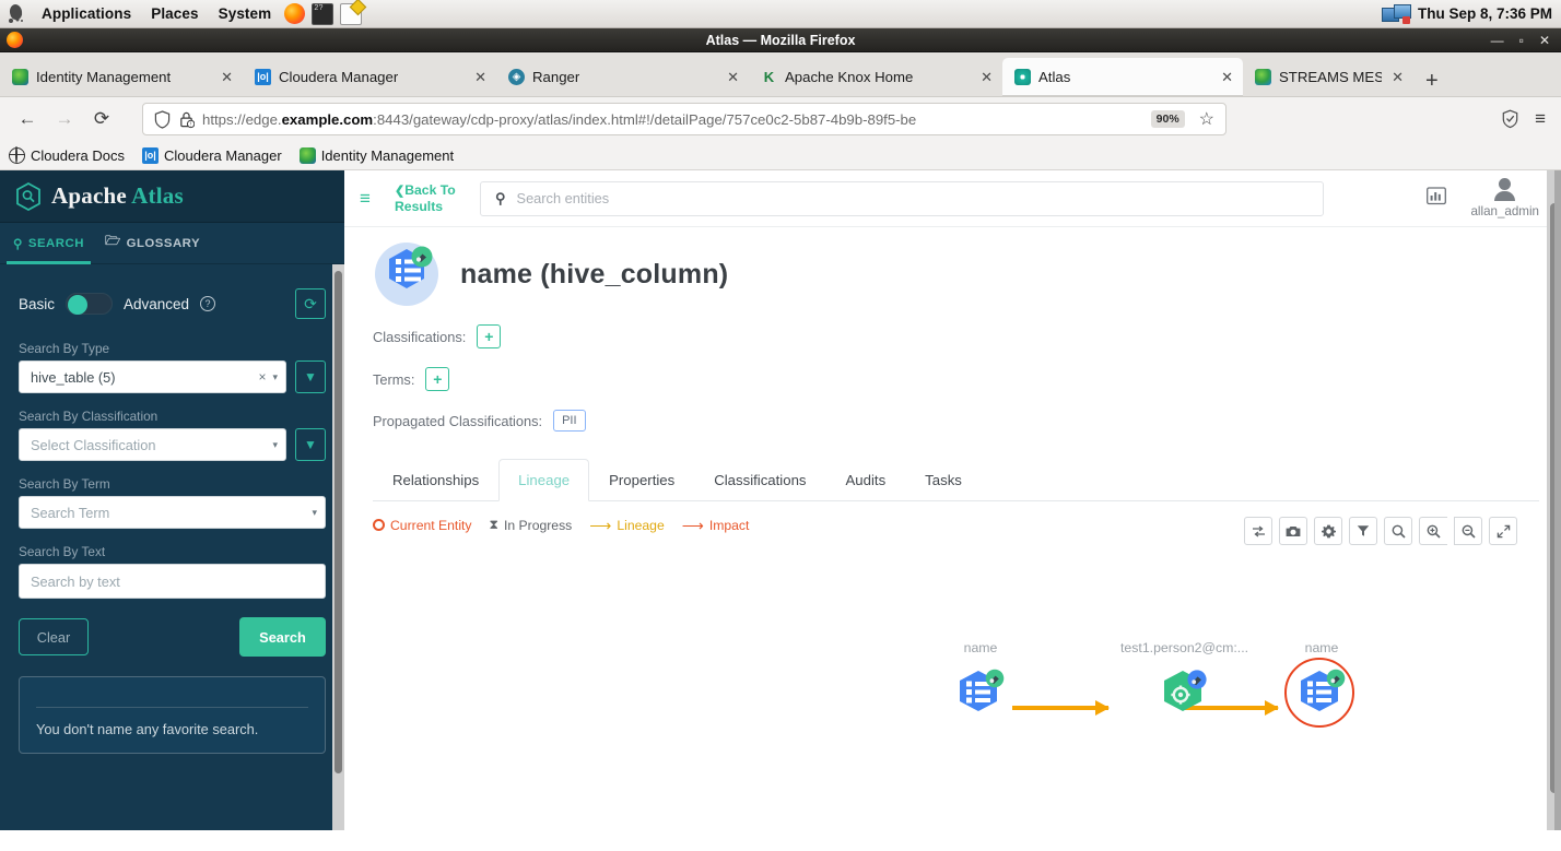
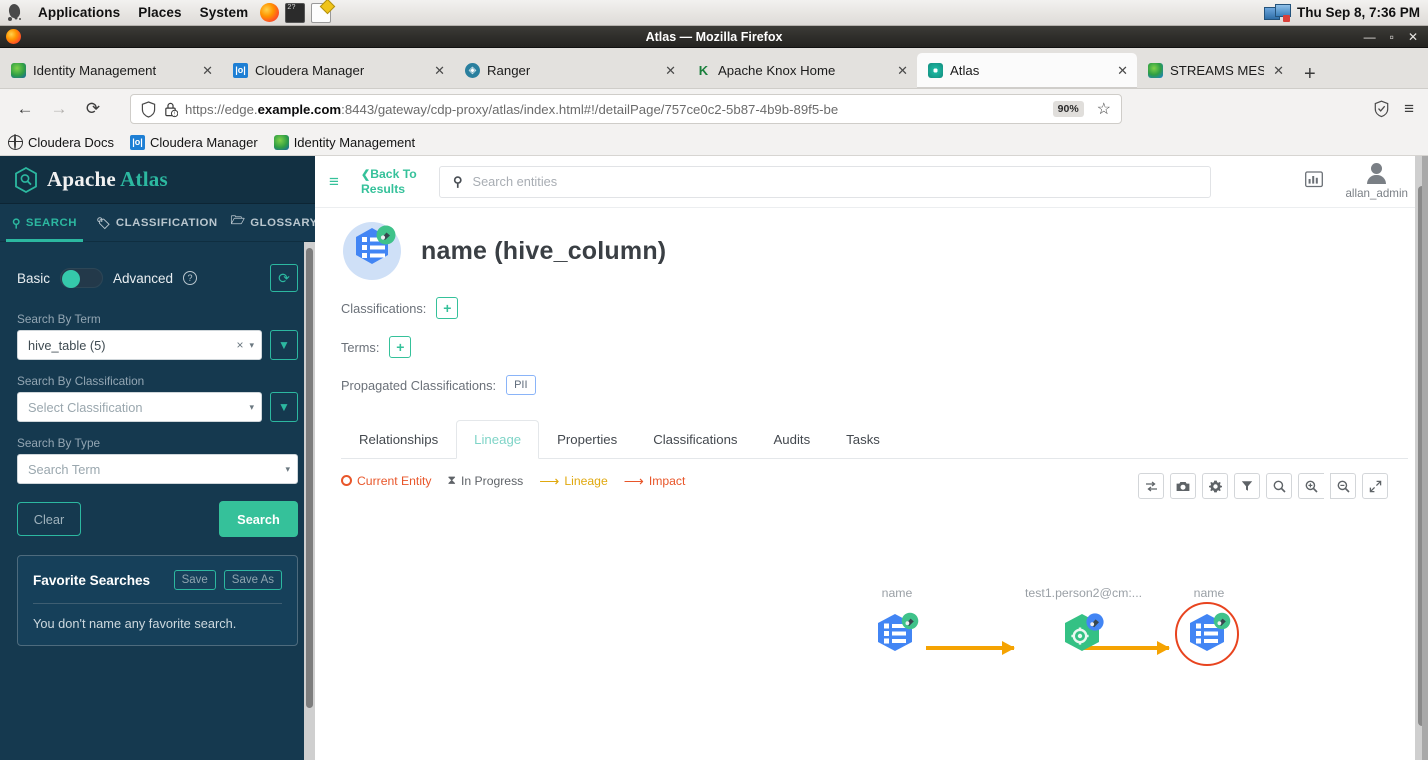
  Applications
  Places
  System
  2?
  Thu Sep 8, 7:36 PM
  Atlas — Mozilla Firefox
  —
  ▫
  ✕
  Identity Management
  ✕
  |o|
  Cloudera Manager
  ✕
  ◈
  Ranger
  ✕
  K
  Apache Knox Home
  ✕
  Atlas
  ✕
  ✕
  +
  ←
  →
  ⟳
  https://edge.example.com:8443/gateway/cdp-proxy/atlas/index.html#!/detailPage/757ce0c2-5b87-4b9b-89f5-be
  90%
  ☆
  ≡
  Cloudera Docs
  |o|
  Cloudera Manager
  Identity Management
  Apache Atlas
  ⚲
  SEARCH
+ 🏷
+ CLASSIFICATION
  🗁
  GLOSSARY
  Basic
  Advanced
  ?
  ⟳
- Search By Type
+ Search By Term
  hive_table (5)
  ×
  ▾
  ▼
  Search By Classification
  Select Classification
  ▾
  ▼
- Search By Term
+ Search By Type
  Search Term
  ▾
- Search By Text
- Search by text
  Clear
  Search
+ Favorite Searches
+ Save
+ Save As
  You don't name any favorite search.
  ≡
  ❮Back To Results
  ⚲
  Search entities
  allan_admin
  name (hive_column)
  Classifications:
  +
  Terms:
  +
  Propagated Classifications:
  PII
  Relationships
  Lineage
  Properties
  Classifications
  Audits
  Tasks
  Current Entity
  ⧗
  In Progress
  ⟶
  Lineage
  ⟶
  Impact
  name
  test1.person2@cm:...
  name
